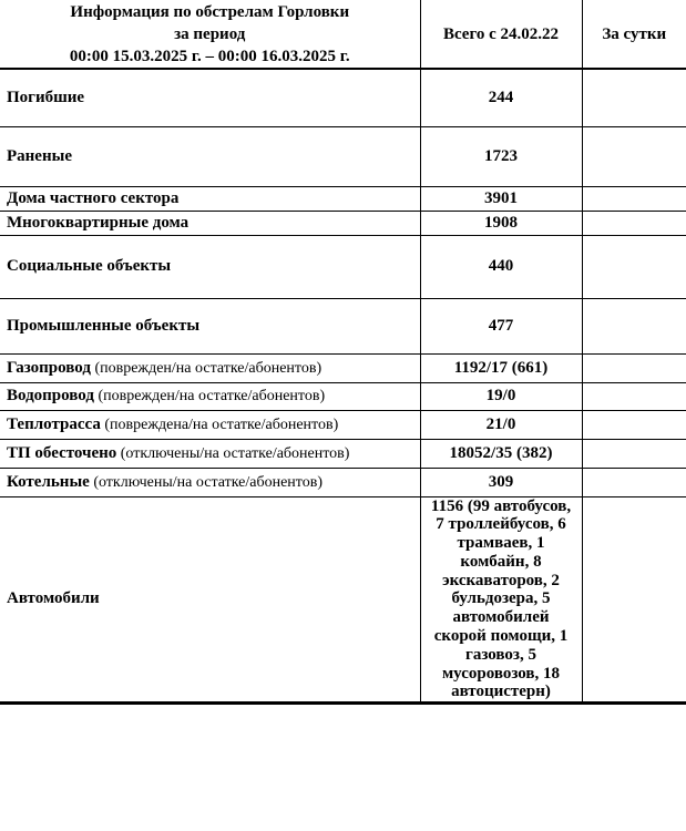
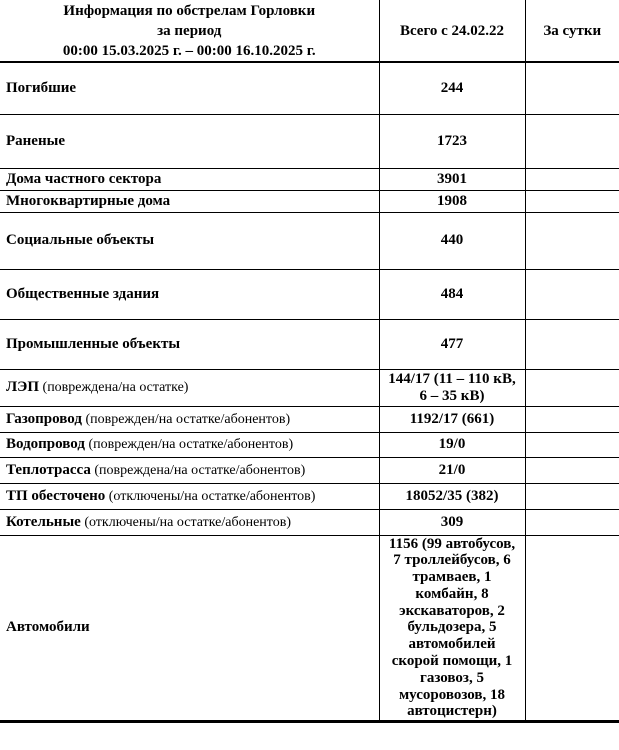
- Информация по обстрелам Горловки за период 00:00 15.03.2025 г. – 00:00 16.03.2025 г.	Всего с 24.02.22	За сутки
+ Информация по обстрелам Горловки за период 00:00 15.03.2025 г. – 00:00 16.10.2025 г.	Всего с 24.02.22	За сутки
  Погибшие	244
  Раненые	1723
  Дома частного сектора	3901
  Многоквартирные дома	1908
  Социальные объекты	440
+ Общественные здания	484
  Промышленные объекты	477
+ ЛЭП (повреждена/на остатке)	144/17 (11 – 110 кВ, 6 – 35 кВ)
  Газопровод (поврежден/на остатке/абонентов)	1192/17 (661)
  Водопровод (поврежден/на остатке/абонентов)	19/0
  Теплотрасса (повреждена/на остатке/абонентов)	21/0
  ТП обесточено (отключены/на остатке/абонентов)	18052/35 (382)
  Котельные (отключены/на остатке/абонентов)	309
  Автомобили	1156 (99 автобусов, 7 троллейбусов, 6 трамваев, 1 комбайн, 8 экскаваторов, 2 бульдозера, 5 автомобилей скорой помощи, 1 газовоз, 5 мусоровозов, 18 автоцистерн)
